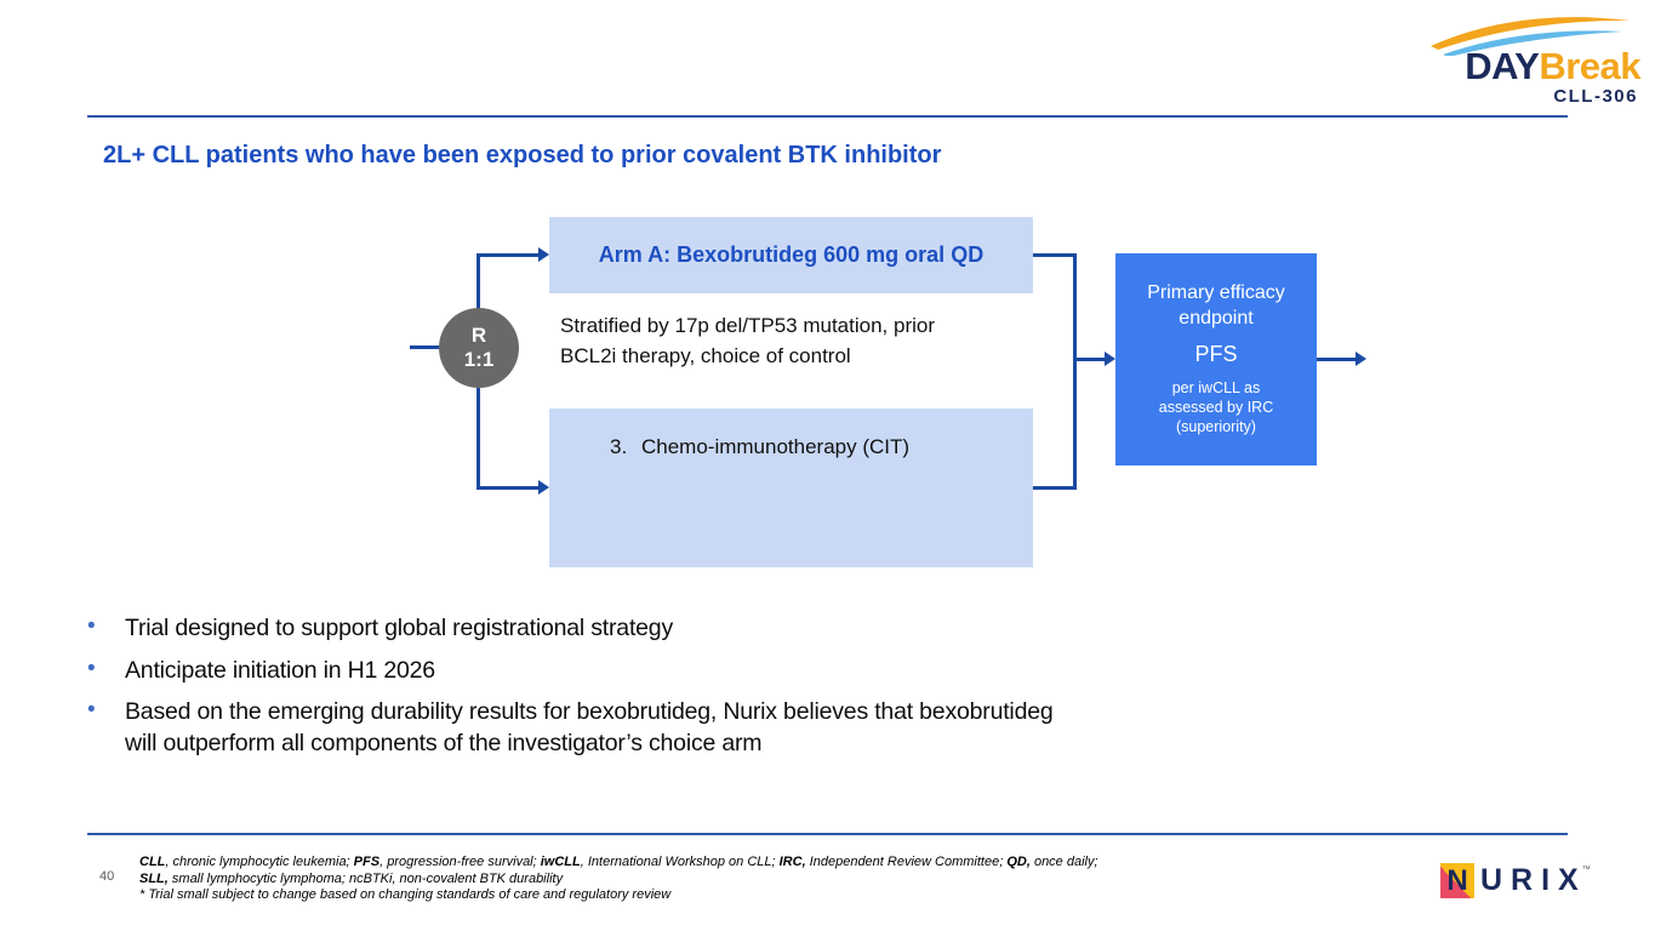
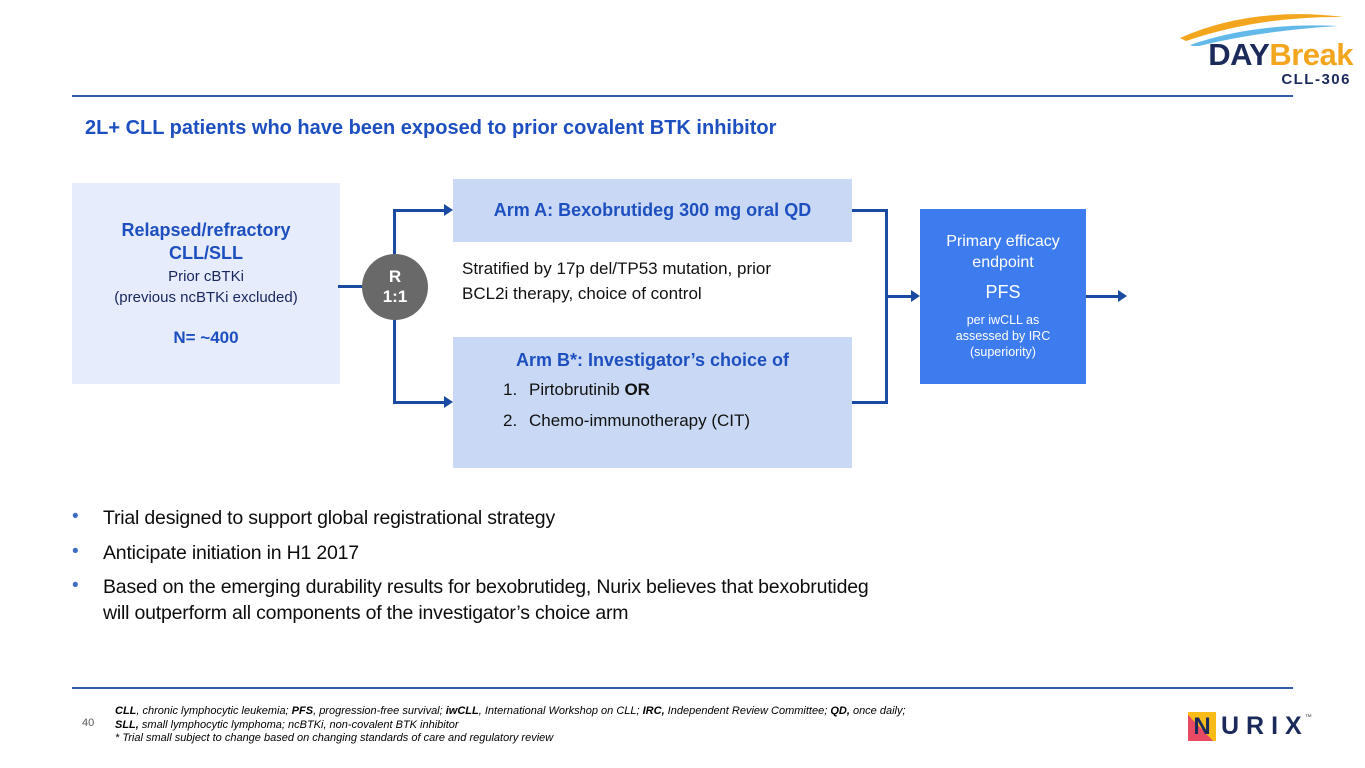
  DAYBreak
  CLL-306
  2L+ CLL patients who have been exposed to prior covalent BTK inhibitor
+ Relapsed/refractory
+ CLL/SLL
+ Prior cBTKi
+ (previous ncBTKi excluded)
+ N= ~400
  R
  1:1
- Arm A: Bexobrutideg 600 mg oral QD
+ Arm A: Bexobrutideg 300 mg oral QD
  Stratified by 17p del/TP53 mutation, prior
  BCL2i therapy, choice of control
+ Arm B*: Investigator’s choice of
+ 1. Pirtobrutinib OR
- 3. Chemo-immunotherapy (CIT)
+ 2. Chemo-immunotherapy (CIT)
  Primary efficacy endpoint
  PFS
  per iwCLL as
  assessed by IRC
  (superiority)
  •
  Trial designed to support global registrational strategy
  •
- Anticipate initiation in H1 2026
+ Anticipate initiation in H1 2017
  •
  Based on the emerging durability results for bexobrutideg, Nurix believes that bexobrutideg
  will outperform all components of the investigator’s choice arm
  40
  CLL, chronic lymphocytic leukemia; PFS, progression-free survival; iwCLL, International Workshop on CLL; IRC, Independent Review Committee; QD, once daily;
- SLL, small lymphocytic lymphoma; ncBTKi, non-covalent BTK durability
+ SLL, small lymphocytic lymphoma; ncBTKi, non-covalent BTK inhibitor
  * Trial small subject to change based on changing standards of care and regulatory review
  N
  URIX
